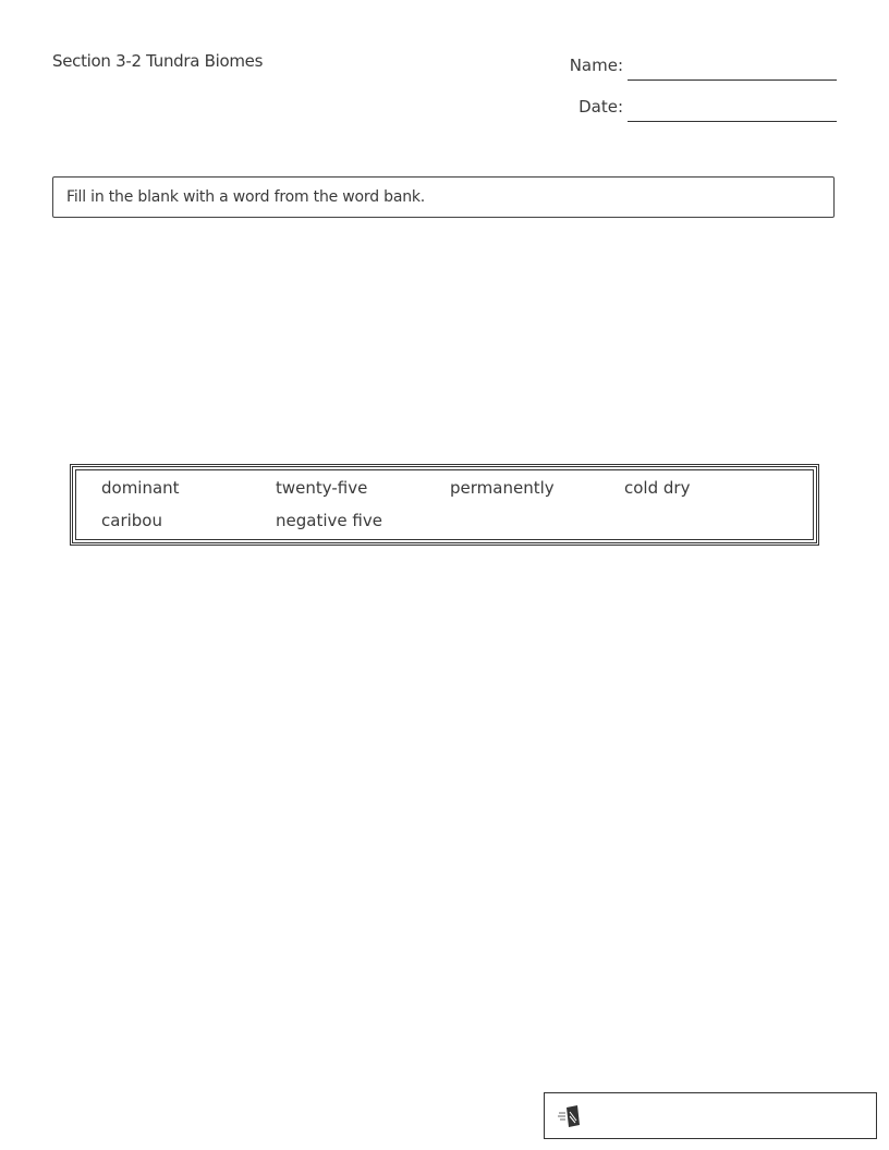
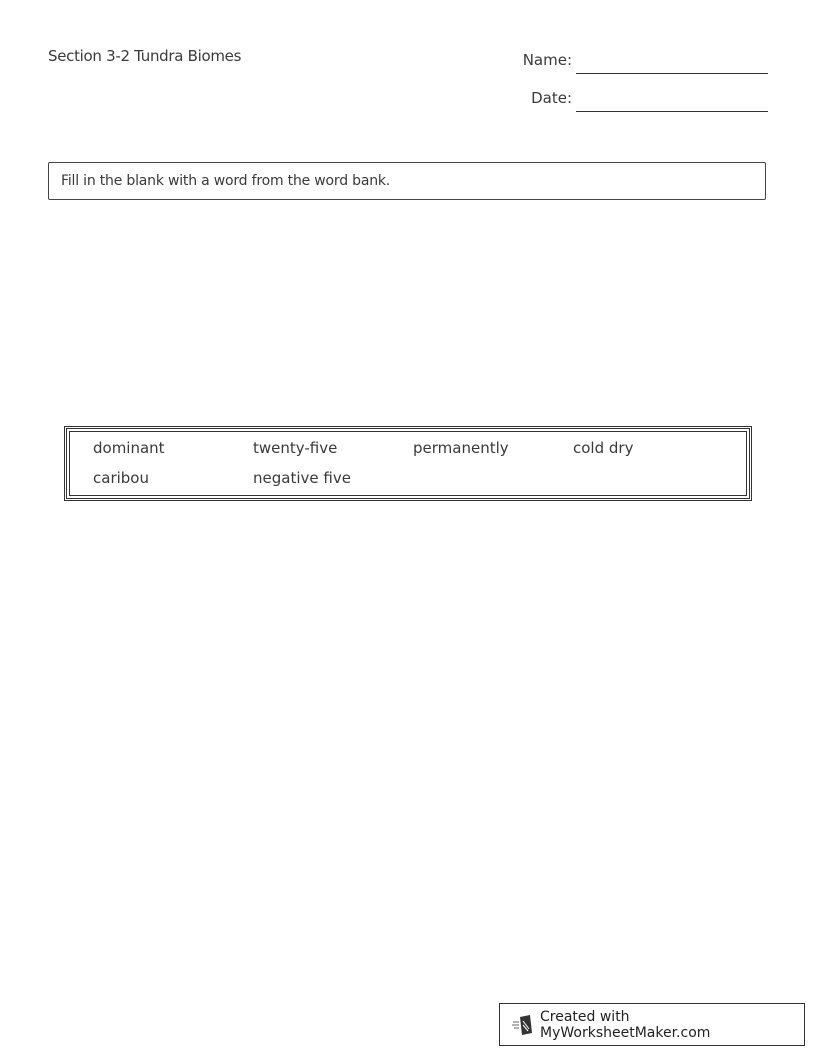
  Section 3-2 Tundra Biomes
  Name:
  Date:
  Fill in the blank with a word from the word bank.
  dominant
  twenty-five
  permanently
  cold dry
  caribou
  negative five
+ Created with MyWorksheetMaker.com
